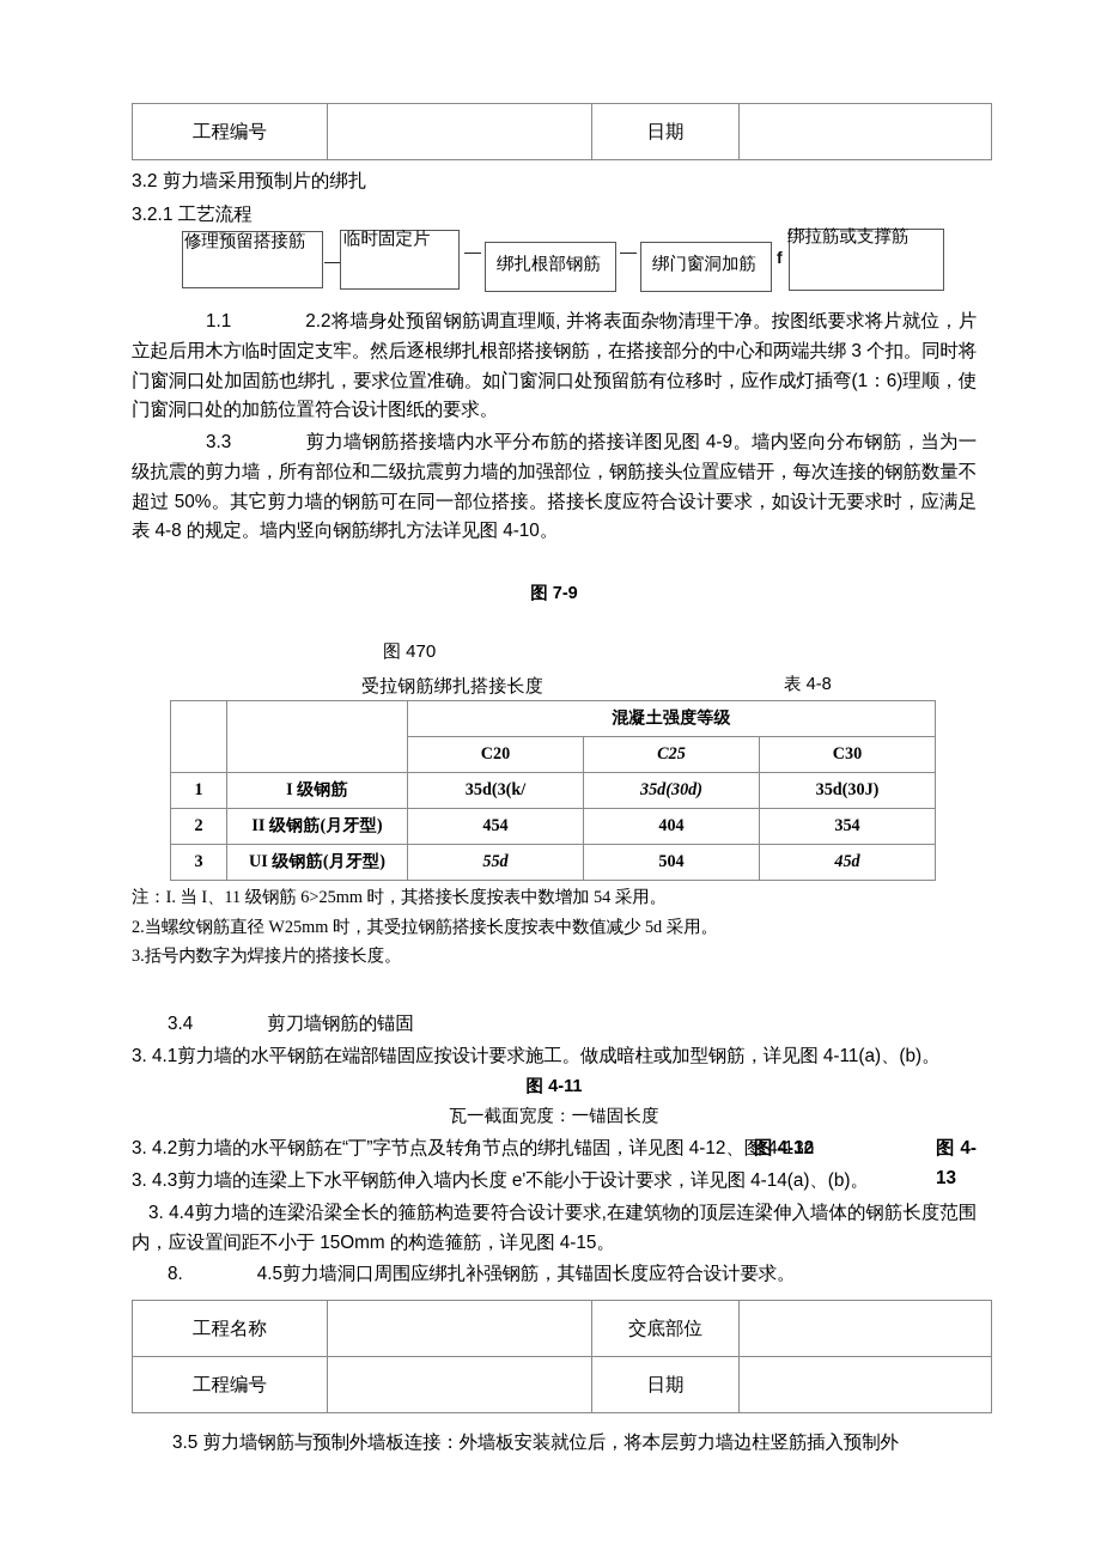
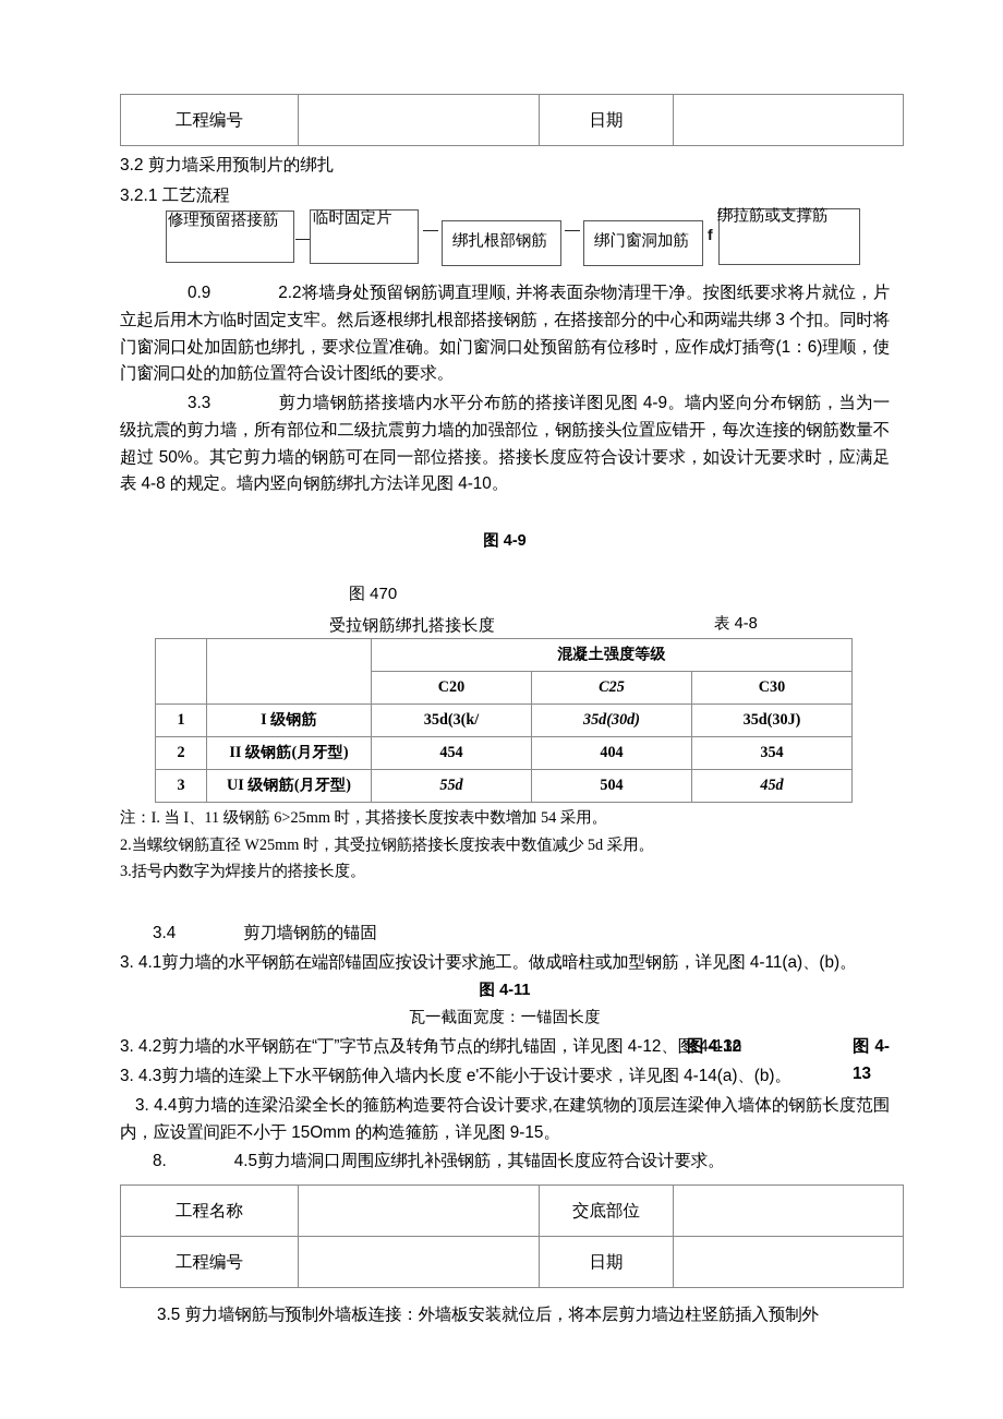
  工程编号		日期
  3.2 剪力墙采用预制片的绑扎
  3.2.1 工艺流程
  修理预留搭接筋
  —
  临时固定片
  —
  绑扎根部钢筋
  —
  绑门窗洞加筋
  f
  绑拉筋或支撑筋
- 1.1 2.2将墙身处预留钢筋调直理顺, 并将表面杂物清理干净。按图纸要求将片就位，片立起后用木方临时固定支牢。然后逐根绑扎根部搭接钢筋，在搭接部分的中心和两端共绑 3 个扣。同时将门窗洞口处加固筋也绑扎，要求位置准确。如门窗洞口处预留筋有位移时，应作成灯插弯(1：6)理顺，使门窗洞口处的加筋位置符合设计图纸的要求。
+ 0.9 2.2将墙身处预留钢筋调直理顺, 并将表面杂物清理干净。按图纸要求将片就位，片立起后用木方临时固定支牢。然后逐根绑扎根部搭接钢筋，在搭接部分的中心和两端共绑 3 个扣。同时将门窗洞口处加固筋也绑扎，要求位置准确。如门窗洞口处预留筋有位移时，应作成灯插弯(1：6)理顺，使门窗洞口处的加筋位置符合设计图纸的要求。
  3.3 剪力墙钢筋搭接墙内水平分布筋的搭接详图见图 4-9。墙内竖向分布钢筋，当为一级抗震的剪力墙，所有部位和二级抗震剪力墙的加强部位，钢筋接头位置应错开，每次连接的钢筋数量不超过 50%。其它剪力墙的钢筋可在同一部位搭接。搭接长度应符合设计要求，如设计无要求时，应满足表 4-8 的规定。墙内竖向钢筋绑扎方法详见图 4-10。
- 图 7-9
+ 图 4-9
  图 470
  受拉钢筋绑扎搭接长度
  表 4-8
  		混凝土强度等级
  C20	C25	C30
  1	I 级钢筋	35d(3(k/	35d(30d)	35d(30J)
  2	II 级钢筋(月牙型)	454	404	354
  3	UI 级钢筋(月牙型)	55d	504	45d
  注：I. 当 I、11 级钢筋 6>25mm 时，其搭接长度按表中数增加 54 采用。
  2.当螺纹钢筋直径 W25mm 时，其受拉钢筋搭接长度按表中数值减少 5d 采用。
  3.括号内数字为焊接片的搭接长度。
  3.4 剪刀墙钢筋的锚固
  3. 4.1剪力墙的水平钢筋在端部锚固应按设计要求施工。做成暗柱或加型钢筋，详见图 4-11(a)、(b)。
  图 4-11
  瓦一截面宽度：一锚固长度
  3. 4.2剪力墙的水平钢筋在“丁”字节点及转角节点的绑扎锚固，详见图 4-12、图 4-13o
  图 4-12
  图 4-13
  3. 4.3剪力墙的连梁上下水平钢筋伸入墙内长度 e'不能小于设计要求，详见图 4-14(a)、(b)。
- 3. 4.4剪力墙的连梁沿梁全长的箍筋构造要符合设计要求,在建筑物的顶层连梁伸入墙体的钢筋长度范围内，应设置间距不小于 15Omm 的构造箍筋，详见图 4-15。
+ 3. 4.4剪力墙的连梁沿梁全长的箍筋构造要符合设计要求,在建筑物的顶层连梁伸入墙体的钢筋长度范围内，应设置间距不小于 15Omm 的构造箍筋，详见图 9-15。
  8. 4.5剪力墙洞口周围应绑扎补强钢筋，其锚固长度应符合设计要求。
  工程名称		交底部位
  工程编号		日期
  3.5 剪力墙钢筋与预制外墙板连接：外墙板安装就位后，将本层剪力墙边柱竖筋插入预制外
